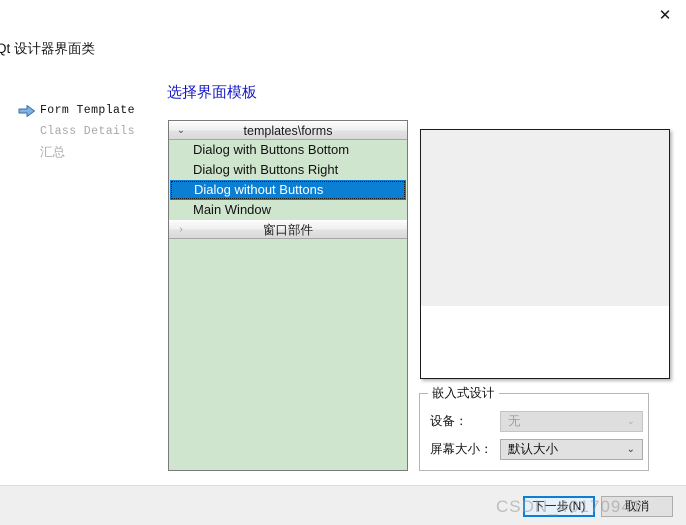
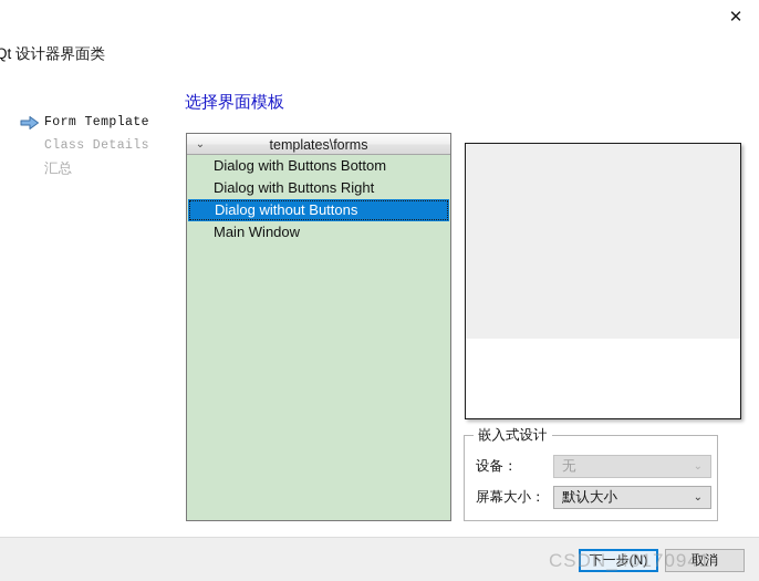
  ✕
  Qt 设计器界面类
  Form Template
  Class Details
  汇总
  选择界面模板
  ⌄
  templates\forms
  Dialog with Buttons Bottom
  Dialog with Buttons Right
  Dialog without Buttons
  Main Window
- ›
- 窗口部件
  嵌入式设计
  设备：
  无
  ⌄
  屏幕大小：
  默认大小
  ⌄
  下一步(N)
  取消
  CSDN_40170941
